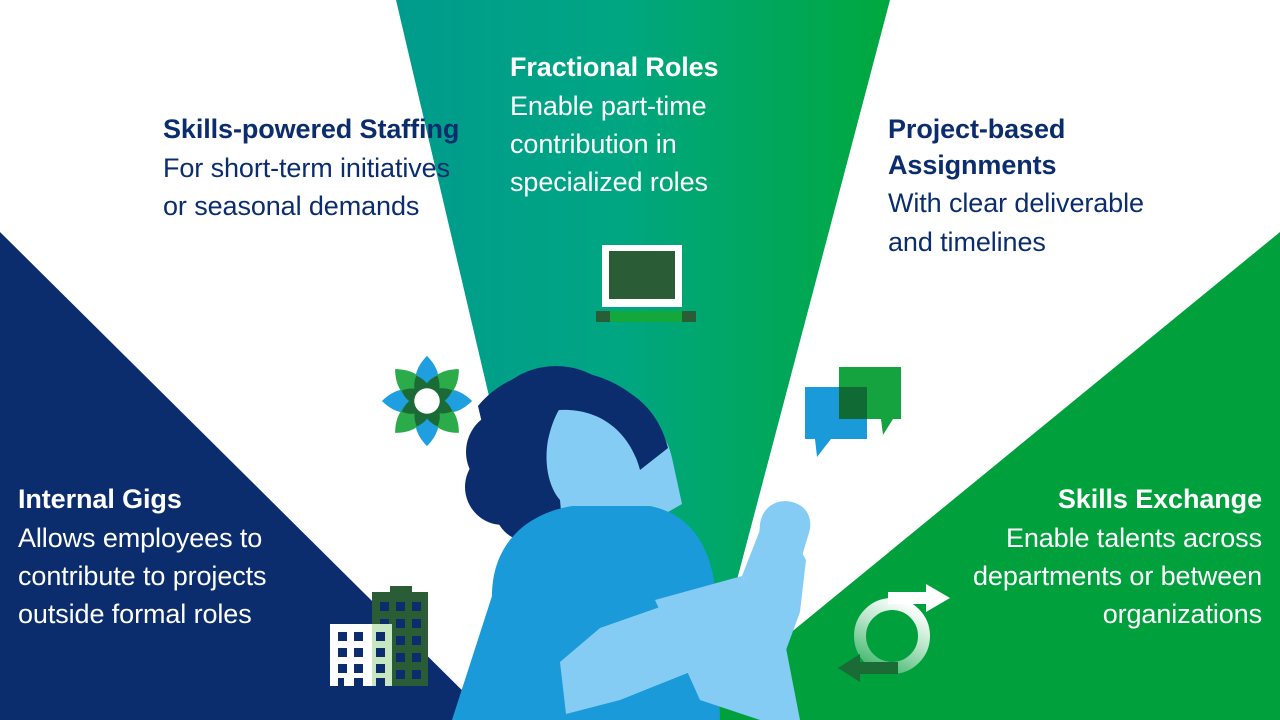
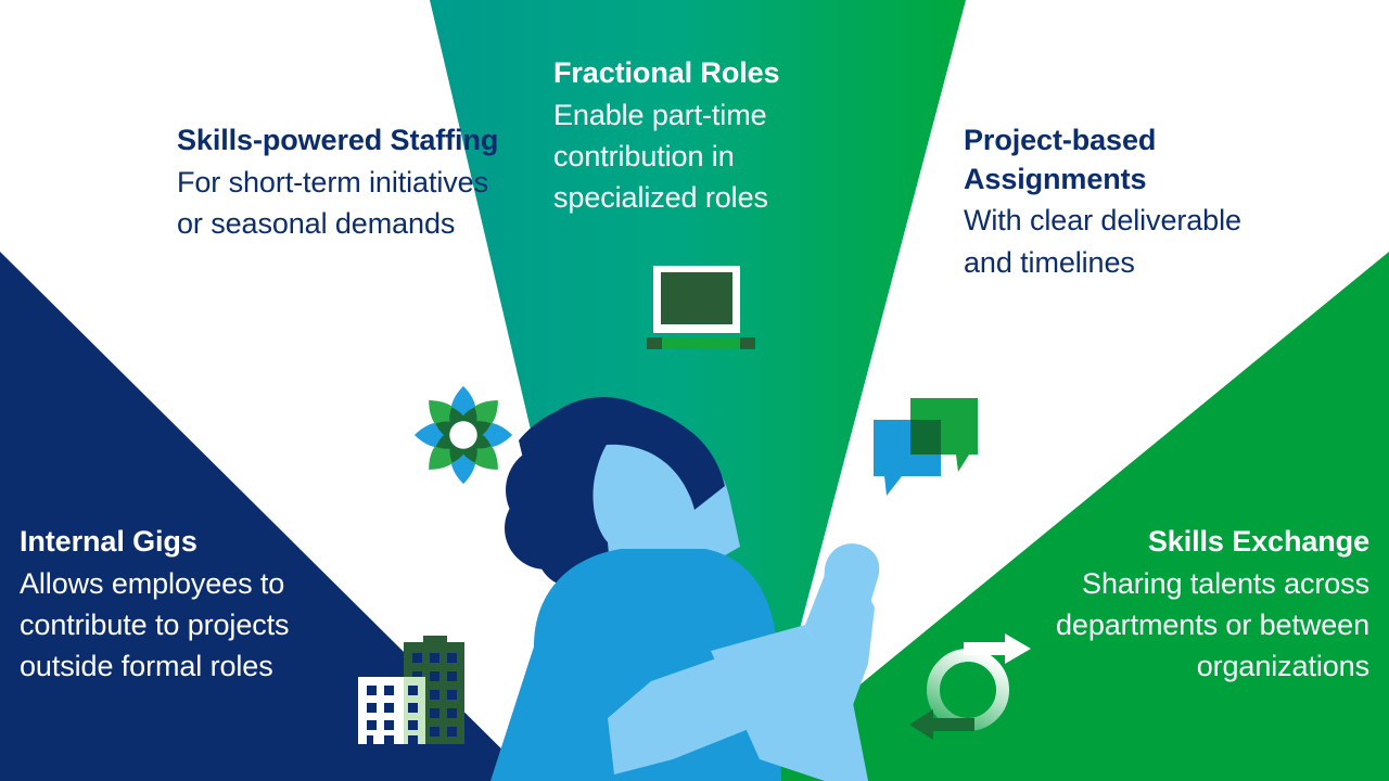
  Skills-powered Staffing
  For short-term initiatives or seasonal demands
  Fractional Roles
  Enable part-time contribution in specialized roles
  Project-based Assignments
  With clear deliverable and timelines
  Internal Gigs
  Allows employees to contribute to projects outside formal roles
  Skills Exchange
- Enable talents across departments or between organizations
+ Sharing talents across departments or between organizations
